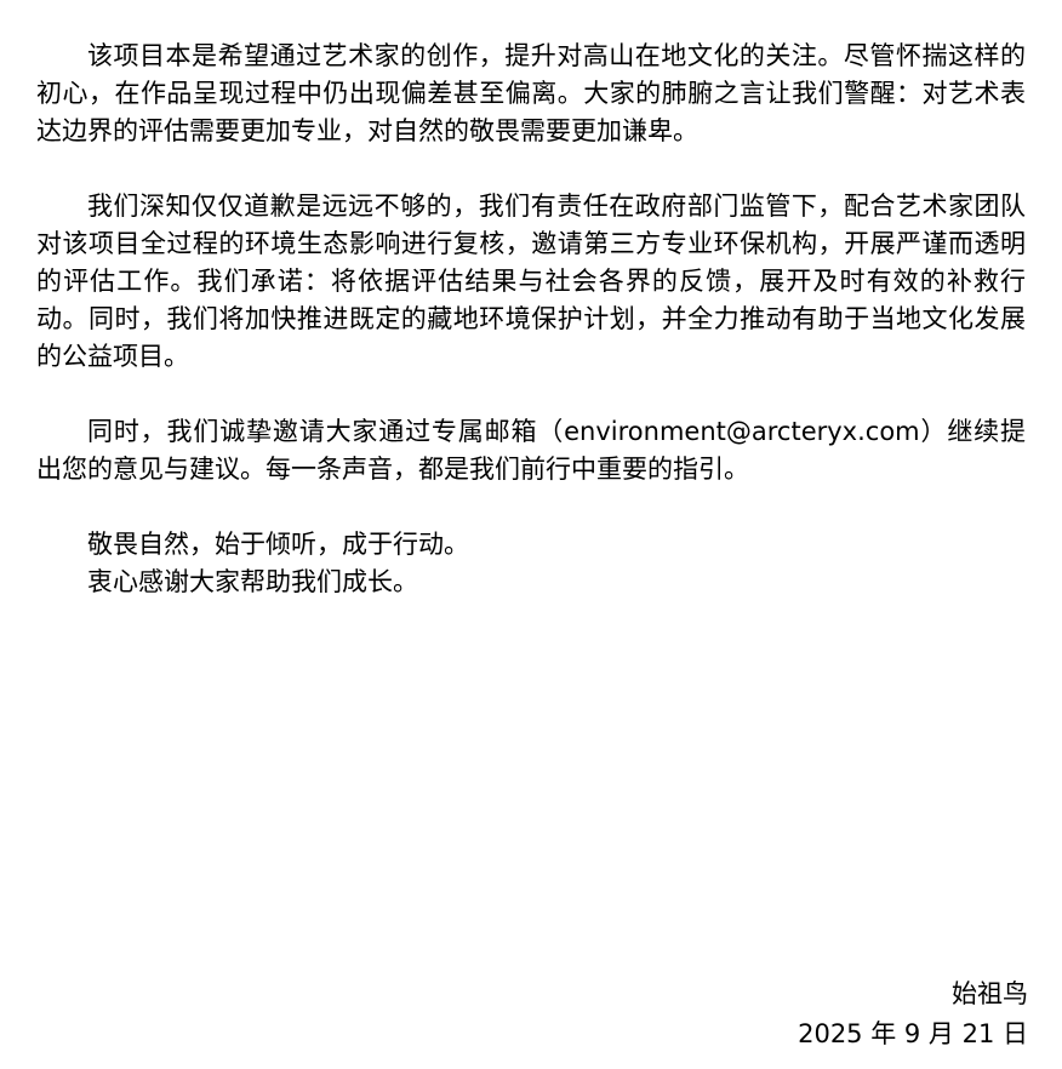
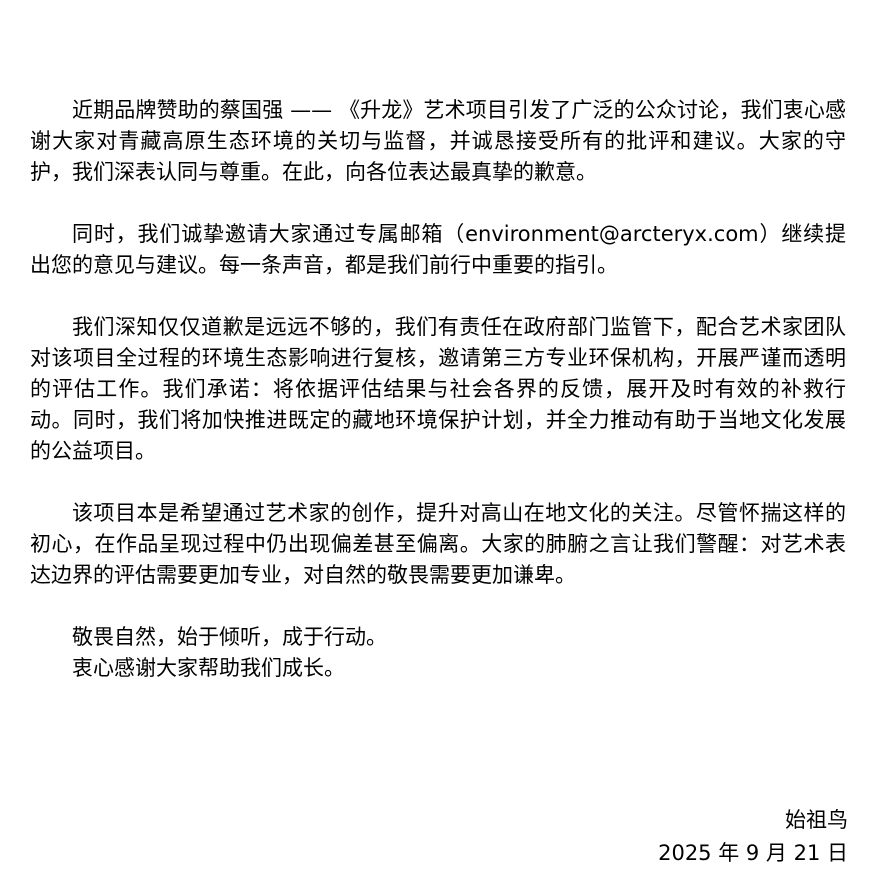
+ 近期品牌赞助的蔡国强 —— 《升龙》艺术项目引发了广泛的公众讨论，我们衷心感谢大家对青藏高原生态环境的关切与监督，并诚恳接受所有的批评和建议。大家的守护，我们深表认同与尊重。在此，向各位表达最真挚的歉意。
- 该项目本是希望通过艺术家的创作，提升对高山在地文化的关注。尽管怀揣这样的初心，在作品呈现过程中仍出现偏差甚至偏离。大家的肺腑之言让我们警醒：对艺术表达边界的评估需要更加专业，对自然的敬畏需要更加谦卑。
+ 同时，我们诚挚邀请大家通过专属邮箱（environment@arcteryx.com）继续提出您的意见与建议。每一条声音，都是我们前行中重要的指引。
  我们深知仅仅道歉是远远不够的，我们有责任在政府部门监管下，配合艺术家团队对该项目全过程的环境生态影响进行复核，邀请第三方专业环保机构，开展严谨而透明的评估工作。我们承诺：将依据评估结果与社会各界的反馈，展开及时有效的补救行动。同时，我们将加快推进既定的藏地环境保护计划，并全力推动有助于当地文化发展的公益项目。
- 同时，我们诚挚邀请大家通过专属邮箱（environment@arcteryx.com）继续提出您的意见与建议。每一条声音，都是我们前行中重要的指引。
+ 该项目本是希望通过艺术家的创作，提升对高山在地文化的关注。尽管怀揣这样的初心，在作品呈现过程中仍出现偏差甚至偏离。大家的肺腑之言让我们警醒：对艺术表达边界的评估需要更加专业，对自然的敬畏需要更加谦卑。
  敬畏自然，始于倾听，成于行动。
  衷心感谢大家帮助我们成长。
  始祖鸟
  2025 年 9 月 21 日
